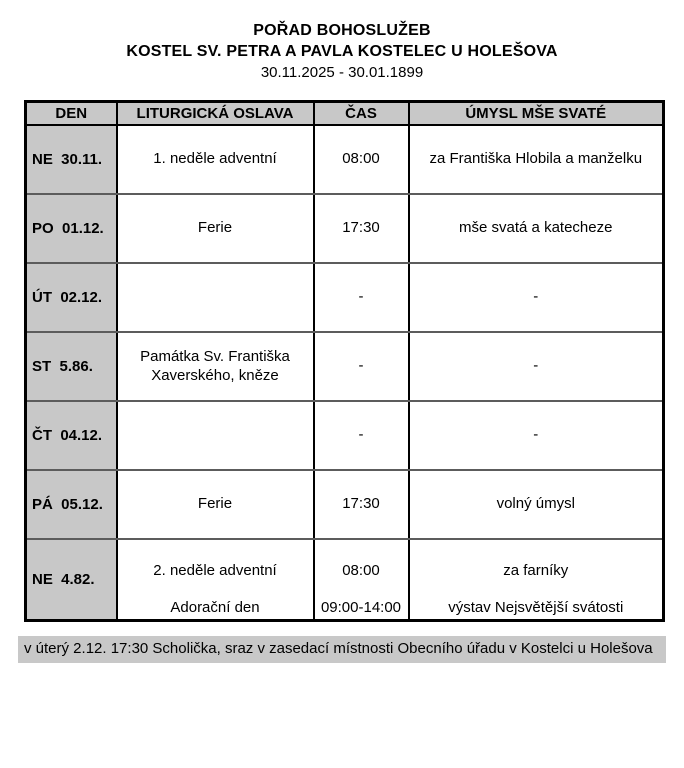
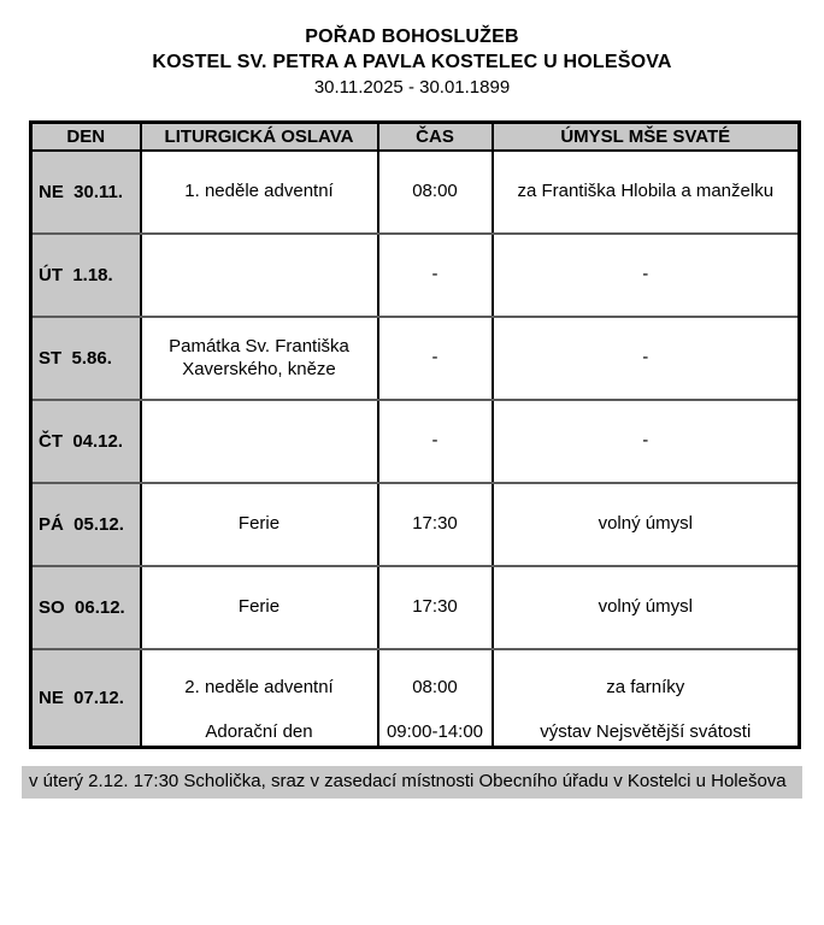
  POŘAD BOHOSLUŽEB
  KOSTEL SV. PETRA A PAVLA KOSTELEC U HOLEŠOVA
  30.11.2025 - 30.01.1899
  DEN	LITURGICKÁ OSLAVA	ČAS	ÚMYSL MŠE SVATÉ
  NE 30.11.	1. neděle adventní	08:00	za Františka Hlobila a manželku
- PO 01.12.	Ferie	17:30	mše svatá a katecheze
- ÚT 02.12.		-	-
+ ÚT 1.18.		-	-
  ST 5.86.	Památka Sv. Františka Xaverského, kněze	-	-
  ČT 04.12.		-	-
  PÁ 05.12.	Ferie	17:30	volný úmysl
+ SO 06.12.	Ferie	17:30	volný úmysl
- NE 4.82.	2. neděle adventní Adorační den	08:00 09:00-14:00	za farníky výstav Nejsvětější svátosti
+ NE 07.12.	2. neděle adventní Adorační den	08:00 09:00-14:00	za farníky výstav Nejsvětější svátosti
  v úterý 2.12. 17:30 Scholička, sraz v zasedací místnosti Obecního úřadu v Kostelci u Holešova
